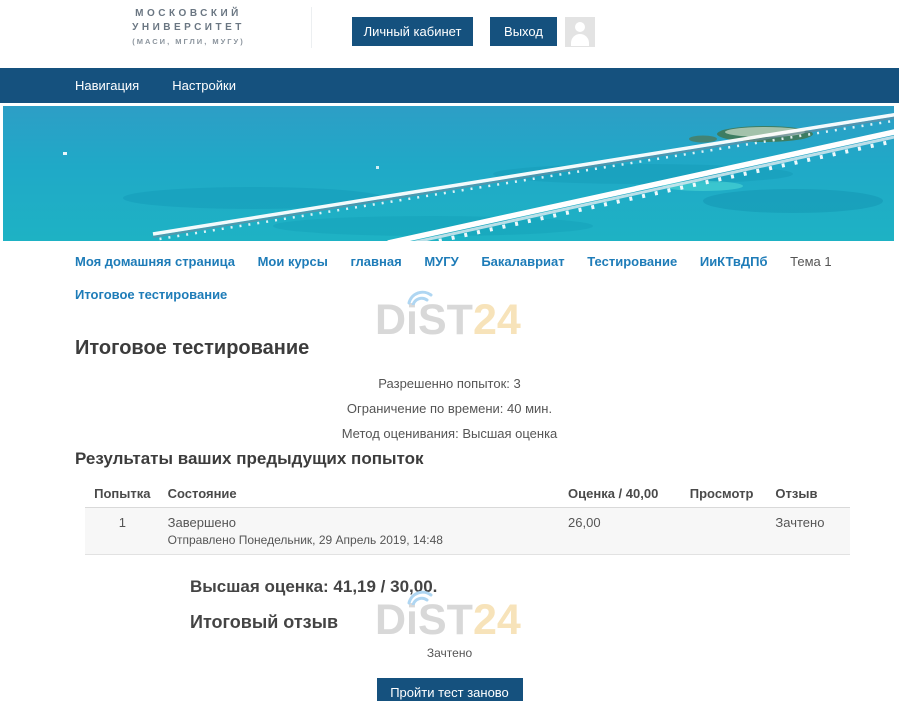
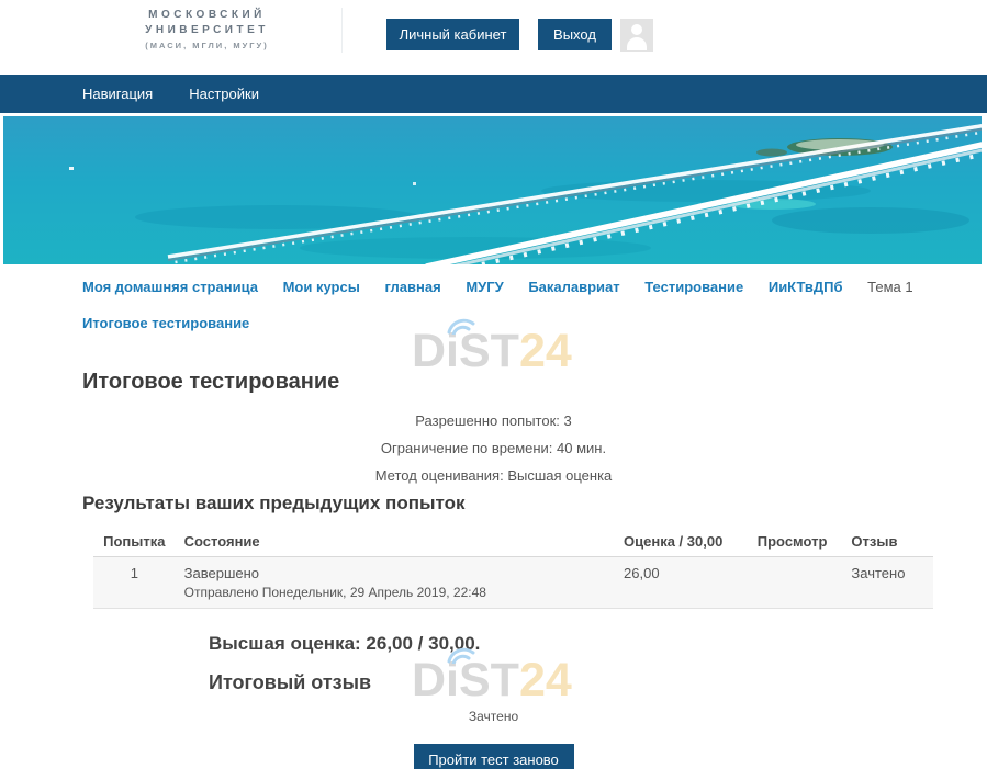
  МОСКОВСКИЙ
  УНИВЕРСИТЕТ
  (МАСИ, МГЛИ, МУГУ)
  Личный кабинет
  Выход
  Навигация
  Настройки
  DiST24
  Моя домашняя страница Мои курсы главная МУГУ Бакалавриат Тестирование ИиКТвДПб Тема 1
  Итоговое тестирование
  Итоговое тестирование
  Разрешенно попыток: 3
  Ограничение по времени: 40 мин.
  Метод оценивания: Высшая оценка
  Результаты ваших предыдущих попыток
- Попытка	Состояние	Оценка / 40,00	Просмотр	Отзыв
+ Попытка	Состояние	Оценка / 30,00	Просмотр	Отзыв
- 1	Завершено Отправлено Понедельник, 29 Апрель 2019, 14:48	26,00		Зачтено
+ 1	Завершено Отправлено Понедельник, 29 Апрель 2019, 22:48	26,00		Зачтено
- Высшая оценка: 41,19 / 30,00.
+ Высшая оценка: 26,00 / 30,00.
  Итоговый отзыв
  DiST24
  Зачтено
  Пройти тест заново
